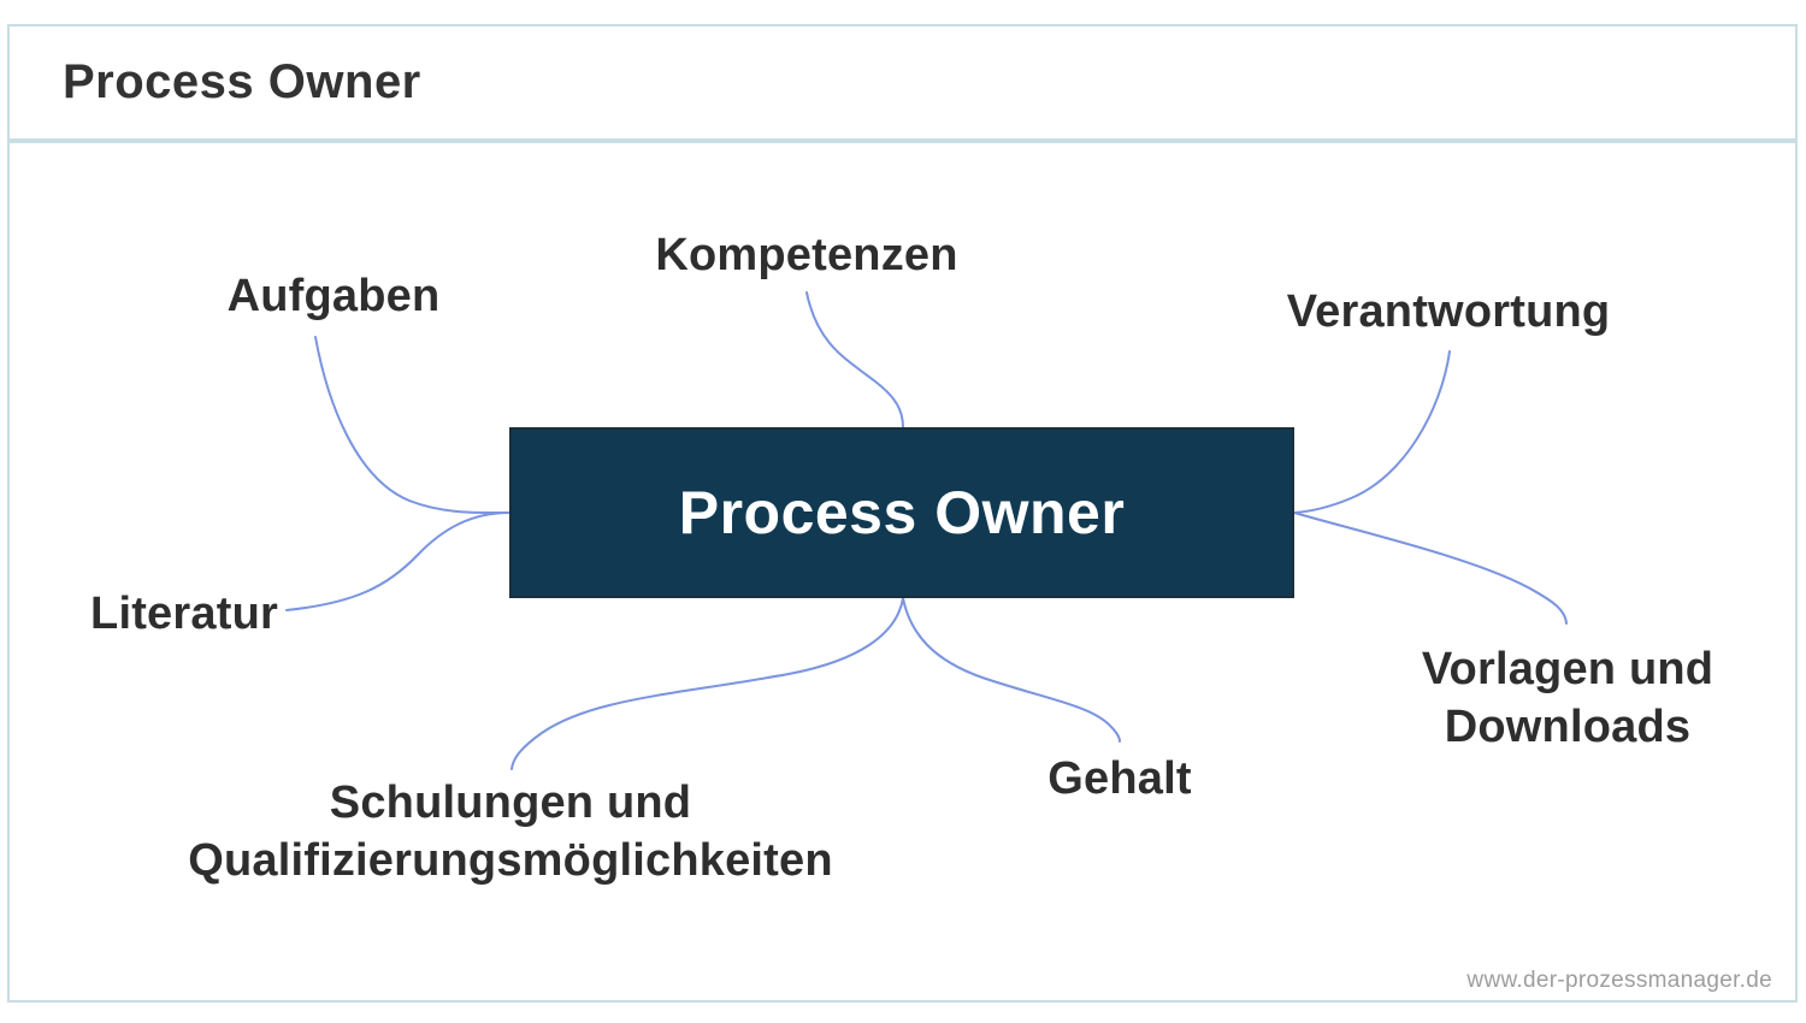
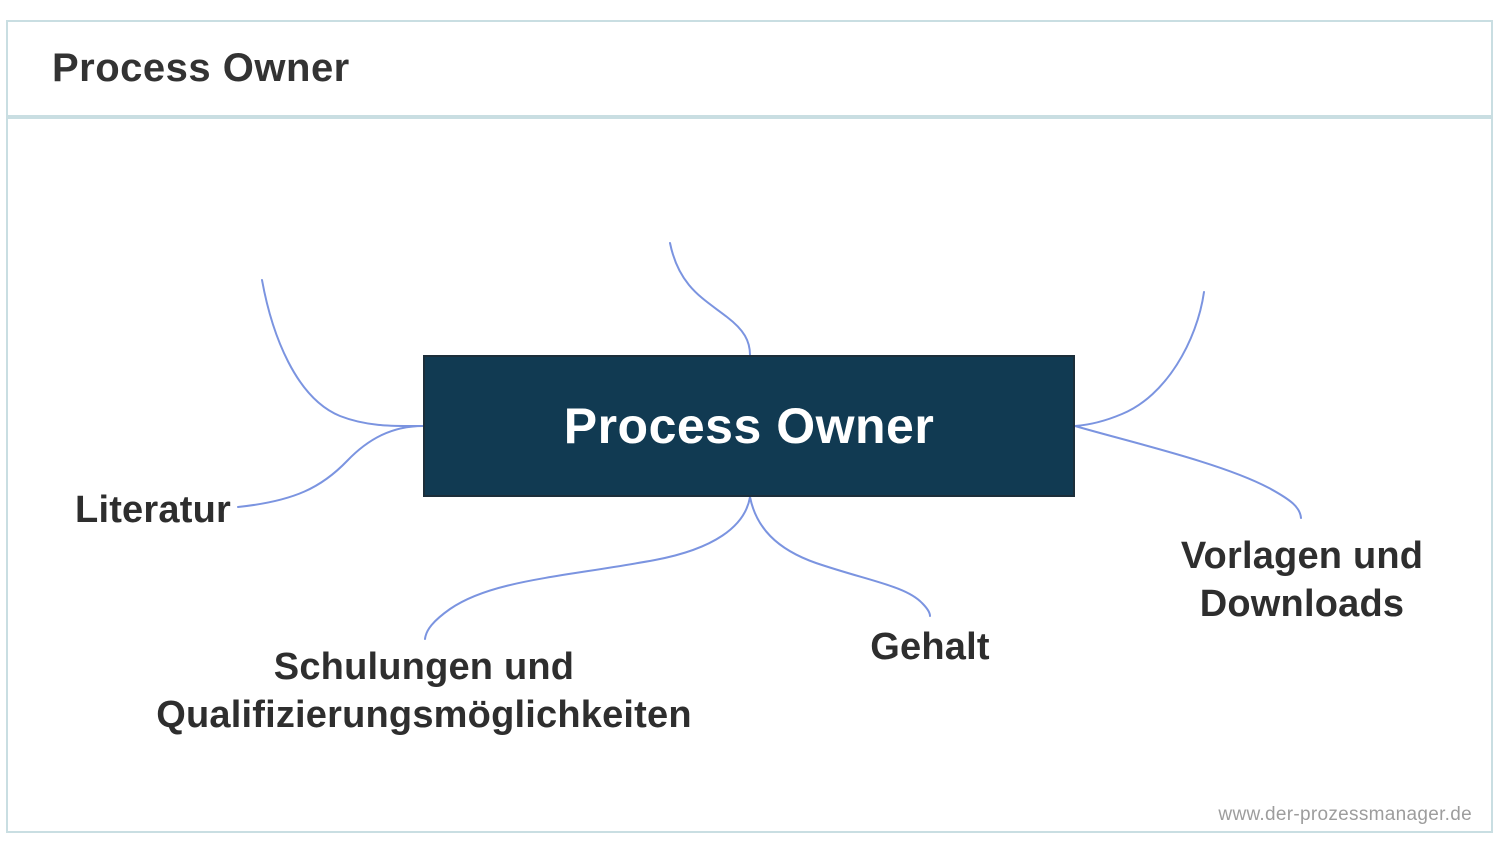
  Process Owner
  Process Owner
- Aufgaben
- Kompetenzen
- Verantwortung
  Literatur
  Schulungen und Qualifizierungsmöglichkeiten
  Gehalt
  Vorlagen und Downloads
  www.der-prozessmanager.de
